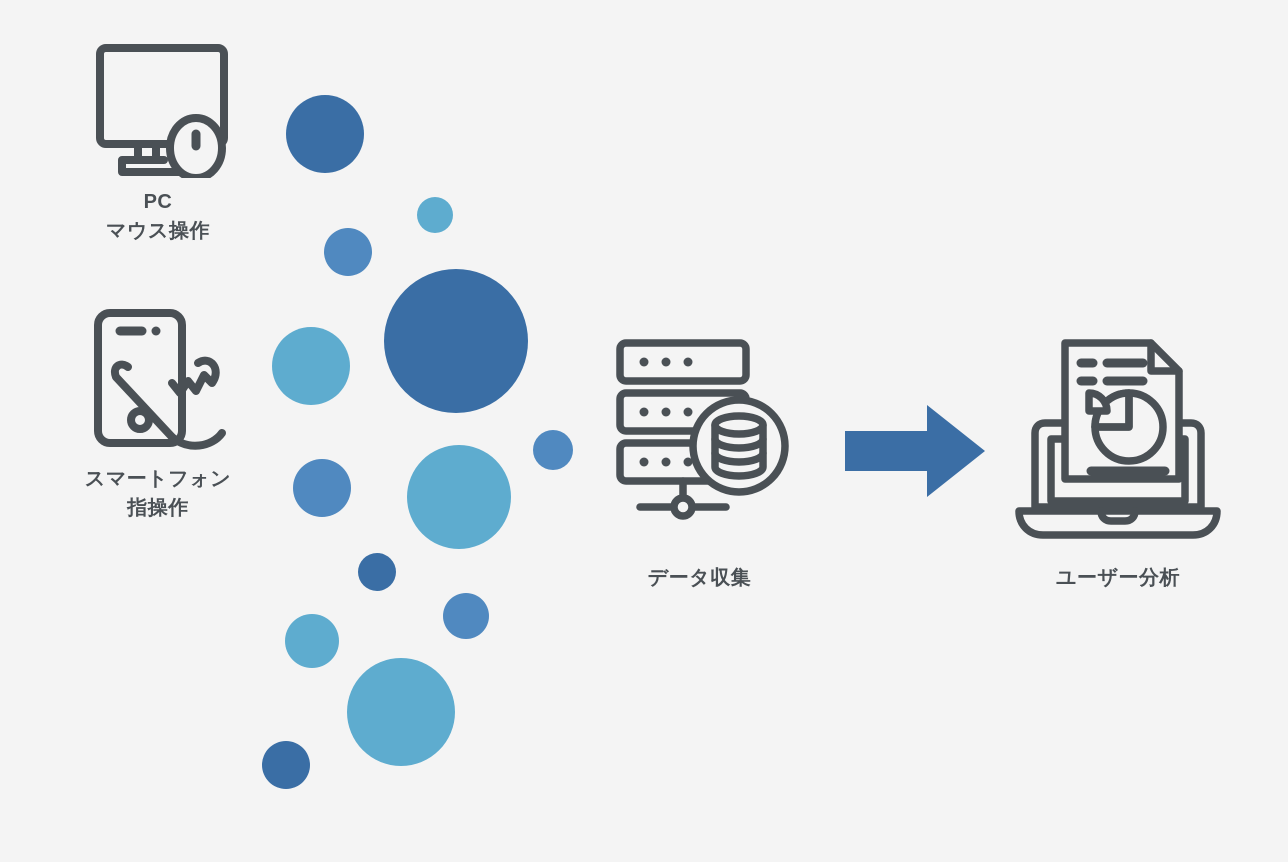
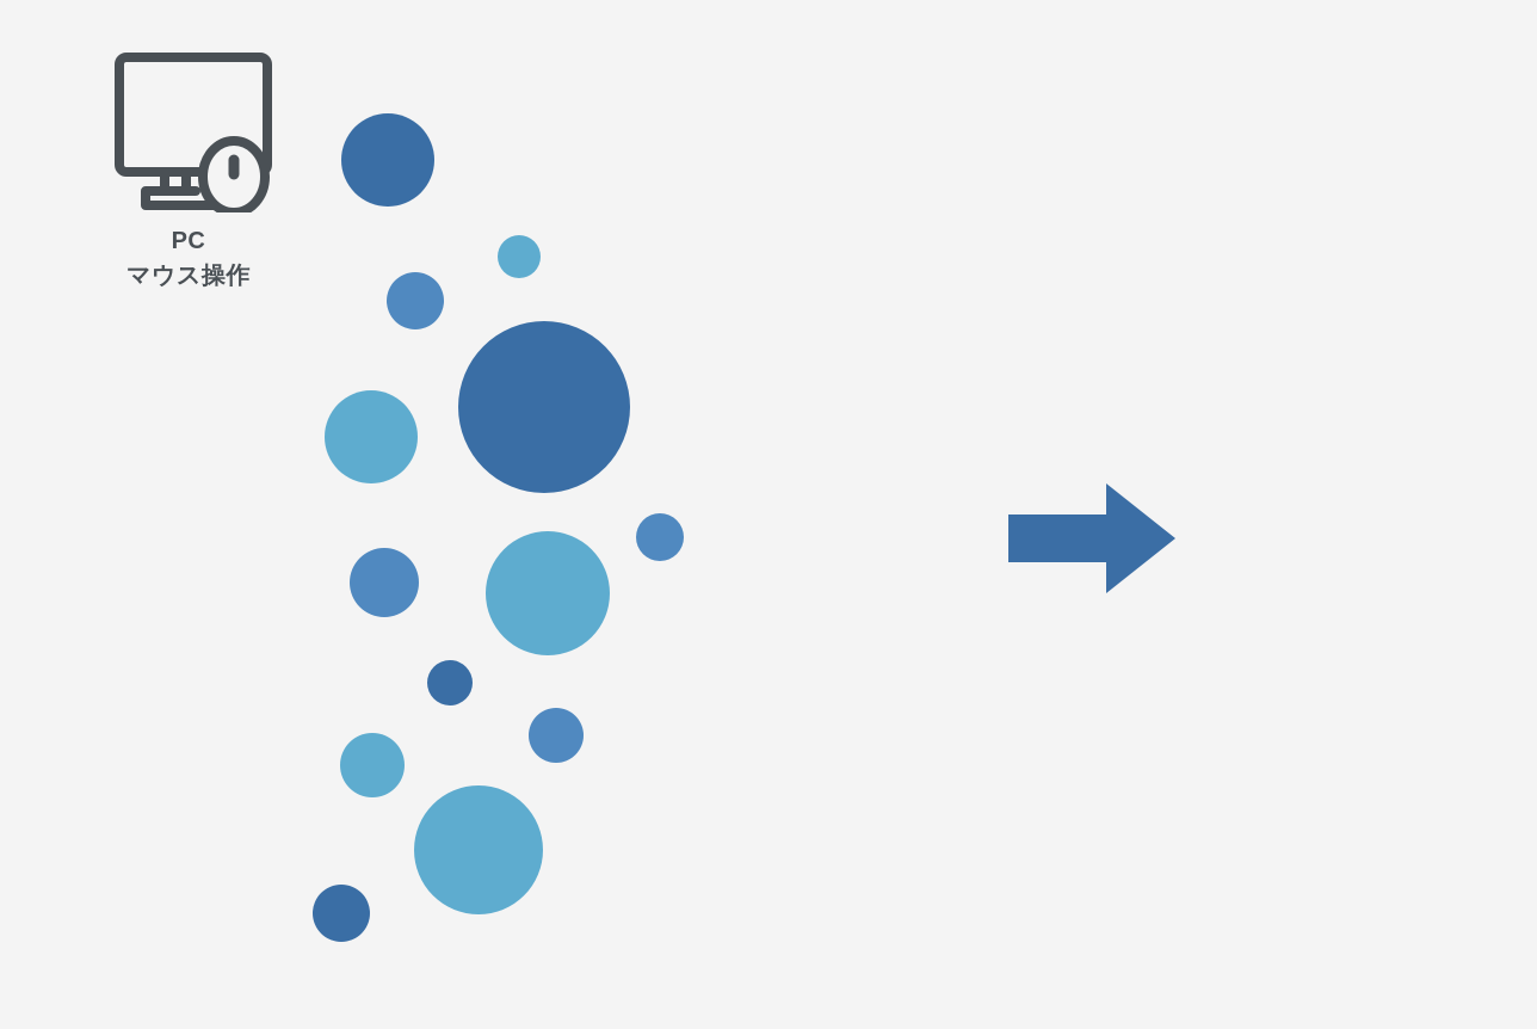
  PC
  マウス操作
- スマートフォン
- 指操作
- データ収集
- ユーザー分析
